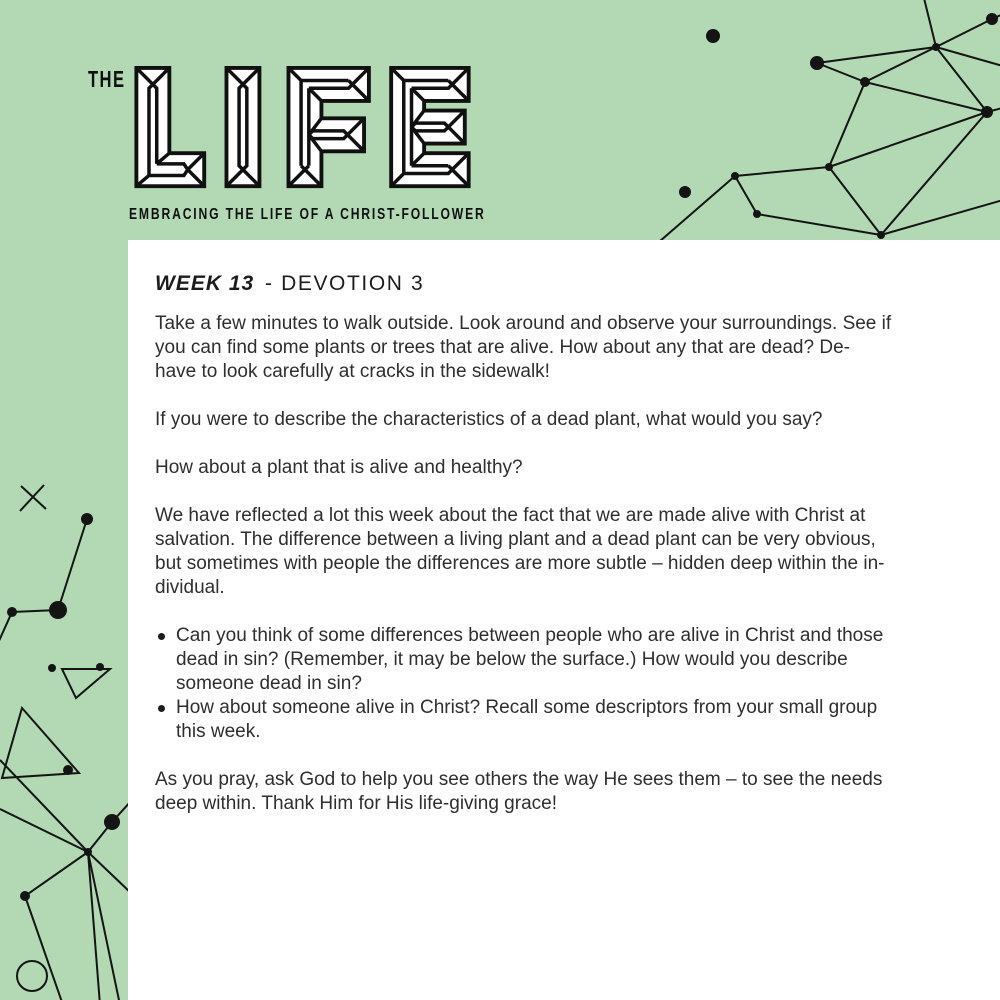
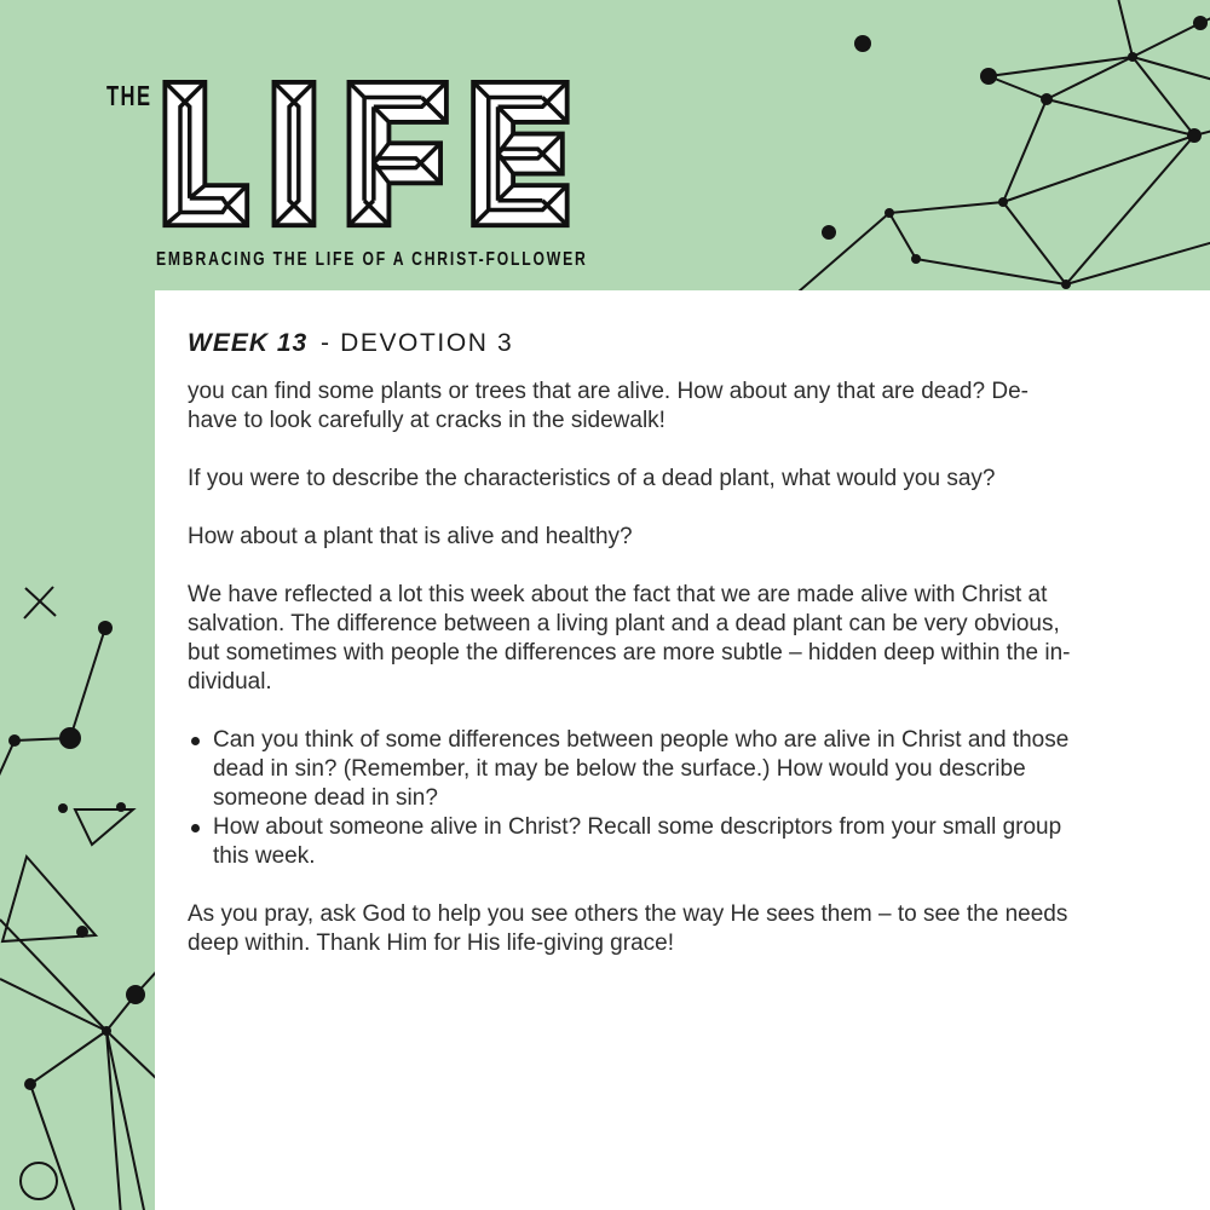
  THE
  EMBRACING THE LIFE OF A CHRIST-FOLLOWER
  WEEK 13 - DEVOTION 3
- Take a few minutes to walk outside. Look around and observe your surroundings. See if
  you can find some plants or trees that are alive. How about any that are dead? De-
  have to look carefully at cracks in the sidewalk!
  If you were to describe the characteristics of a dead plant, what would you say?
  How about a plant that is alive and healthy?
  We have reflected a lot this week about the fact that we are made alive with Christ at
  salvation. The difference between a living plant and a dead plant can be very obvious,
  but sometimes with people the differences are more subtle – hidden deep within the in-
  dividual.
  Can you think of some differences between people who are alive in Christ and those
  dead in sin? (Remember, it may be below the surface.) How would you describe
  someone dead in sin?
  How about someone alive in Christ? Recall some descriptors from your small group
  this week.
  As you pray, ask God to help you see others the way He sees them – to see the needs
  deep within. Thank Him for His life-giving grace!
